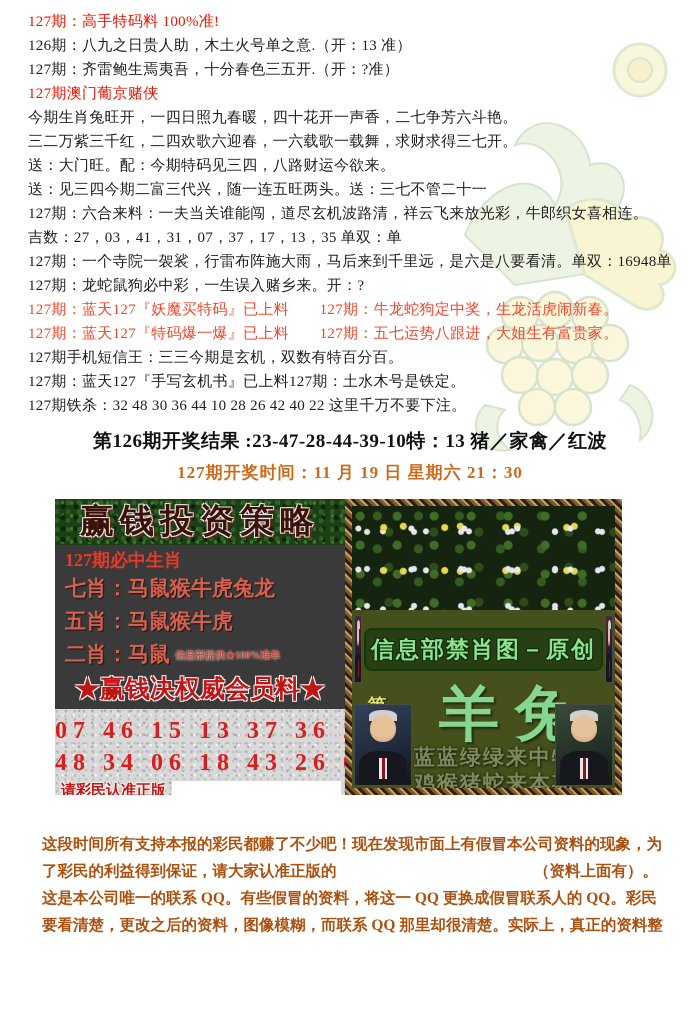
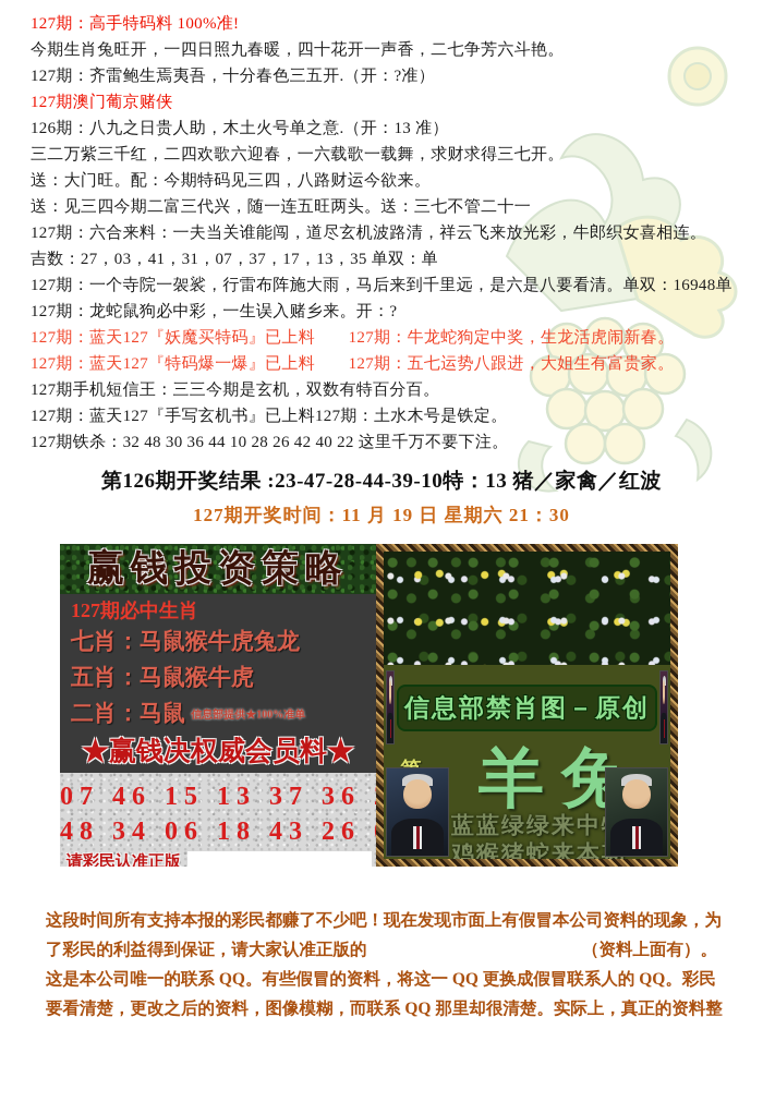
  127期：高手特码料 100%准!
- 126期：八九之日贵人助，木土火号单之意.（开：13 准）
+ 今期生肖兔旺开，一四日照九春暖，四十花开一声香，二七争芳六斗艳。
  127期：齐雷鲍生焉夷吾，十分春色三五开.（开：?准）
  127期澳门葡京赌侠
- 今期生肖兔旺开，一四日照九春暖，四十花开一声香，二七争芳六斗艳。
+ 126期：八九之日贵人助，木土火号单之意.（开：13 准）
  三二万紫三千红，二四欢歌六迎春，一六载歌一载舞，求财求得三七开。
  送：大门旺。配：今期特码见三四，八路财运今欲来。
  送：见三四今期二富三代兴，随一连五旺两头。送：三七不管二十一
  127期：六合来料：一夫当关谁能闯，道尽玄机波路清，祥云飞来放光彩，牛郎织女喜相连。
  吉数：27，03，41，31，07，37，17，13，35 单双：单
  127期：一个寺院一袈裟，行雷布阵施大雨，马后来到千里远，是六是八要看清。单双：16948单
  127期：龙蛇鼠狗必中彩，一生误入赌乡来。开：?
  127期：蓝天127『妖魔买特码』已上料 127期：牛龙蛇狗定中奖，生龙活虎闹新春。
  127期：蓝天127『特码爆一爆』已上料 127期：五七运势八跟进，大姐生有富贵家。
  127期手机短信王：三三今期是玄机，双数有特百分百。
  127期：蓝天127『手写玄机书』已上料127期：土水木号是铁定。
  127期铁杀：32 48 30 36 44 10 28 26 42 40 22 这里千万不要下注。
  第126期开奖结果 :23-47-28-44-39-10特：13 猪／家禽／红波
  127期开奖时间：11 月 19 日 星期六 21：30
  赢钱投资策略
  127期必中生肖
  七肖：马鼠猴牛虎兔龙
  五肖：马鼠猴牛虎
  二肖：马鼠 信息部提供★100%准单
  ★赢钱决权威会员料★
  请彩民认准正版
  信息部禁肖图－原创
  羊兔
  蓝蓝绿绿来中
  鸡猴猪蛇来本
  这段时间所有支持本报的彩民都赚了不少吧！现在发现市面上有假冒本公司资料的现象，为
  了彩民的利益得到保证，请大家认准正版的
  （资料上面有）。
  这是本公司唯一的联系 QQ。有些假冒的资料，将这一 QQ 更换成假冒联系人的 QQ。彩民
  要看清楚，更改之后的资料，图像模糊，而联系 QQ 那里却很清楚。实际上，真正的资料整
